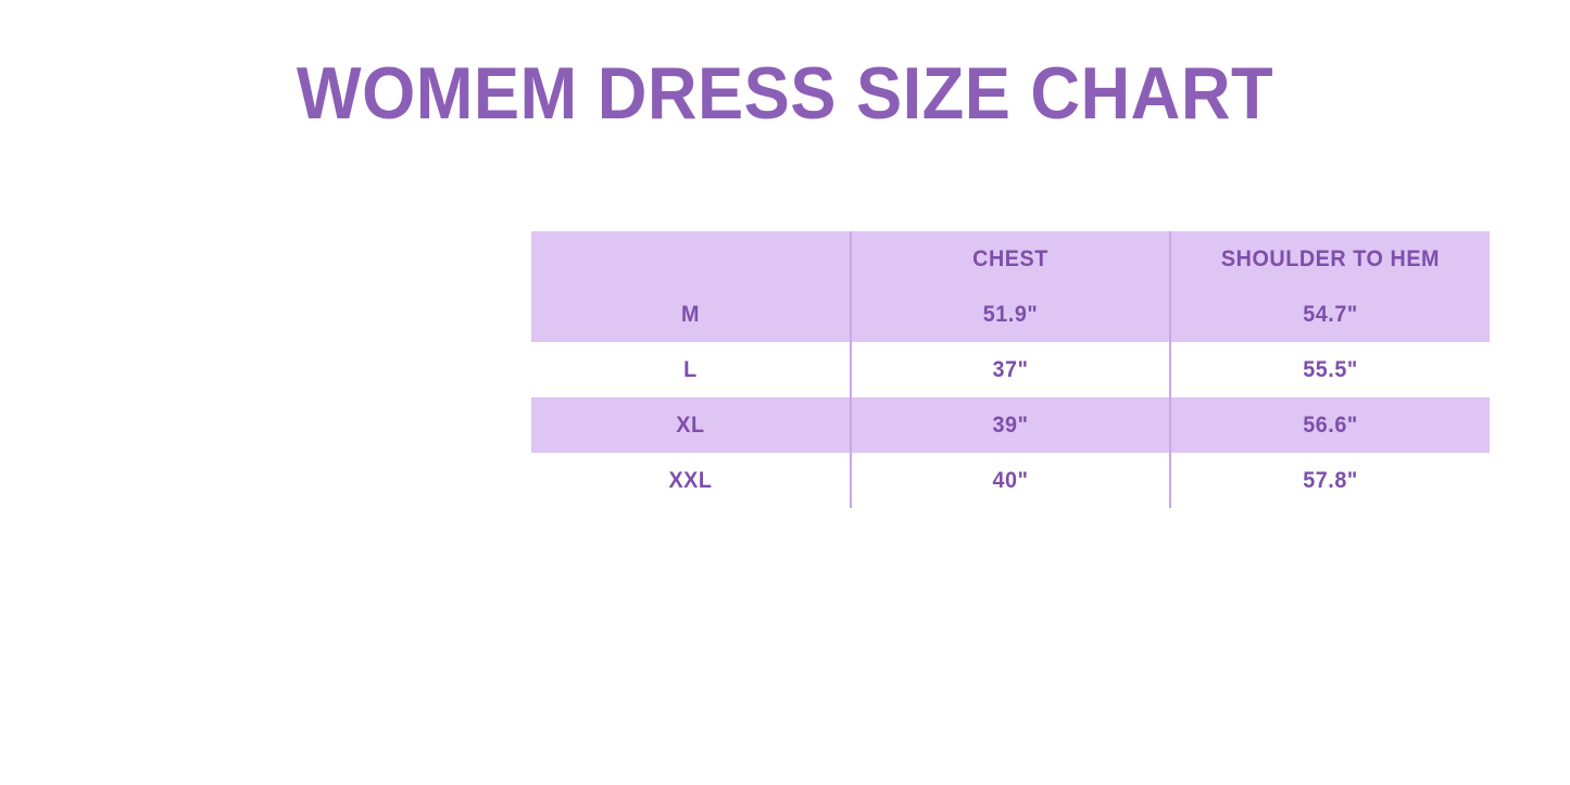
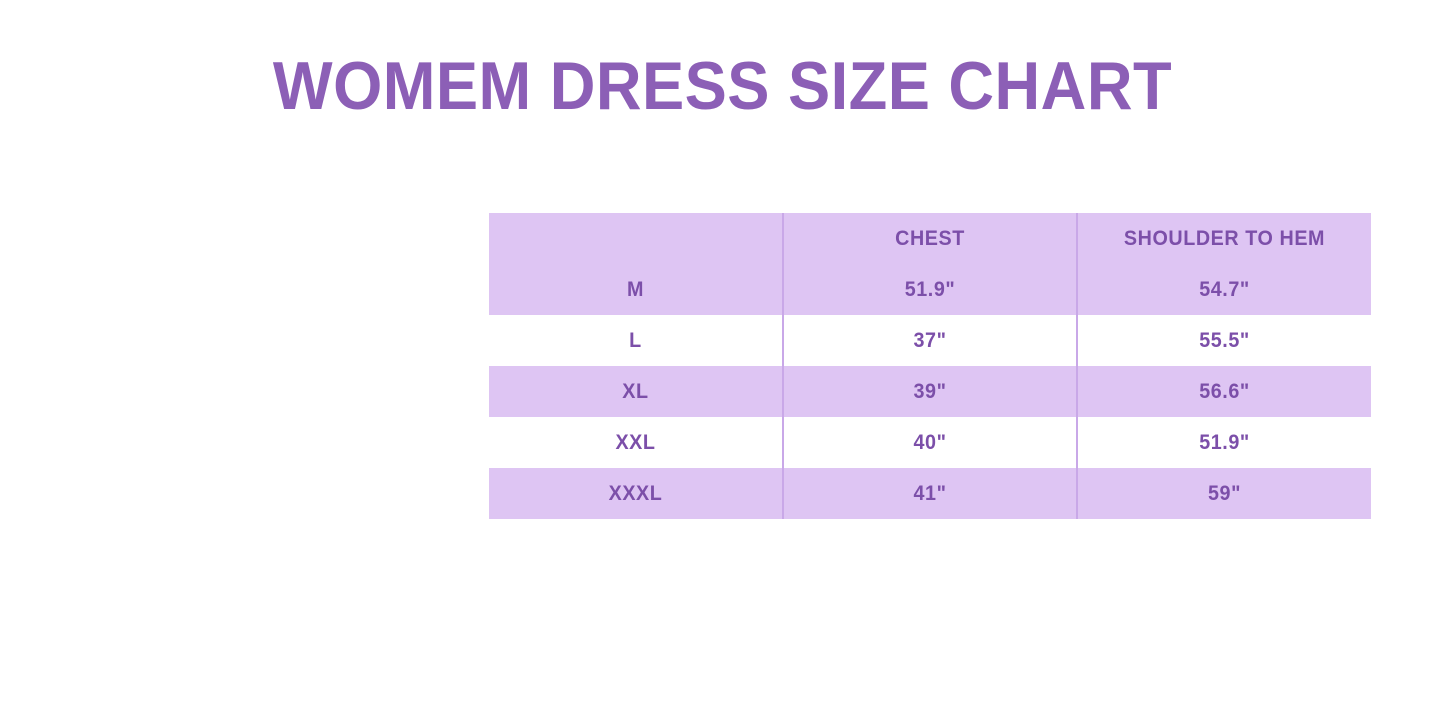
  WOMEM DRESS SIZE CHART
  	CHEST	SHOULDER TO HEM
  M	51.9"	54.7"
  L	37"	55.5"
  XL	39"	56.6"
- XXL	40"	57.8"
+ XXL	40"	51.9"
+ XXXL	41"	59"
